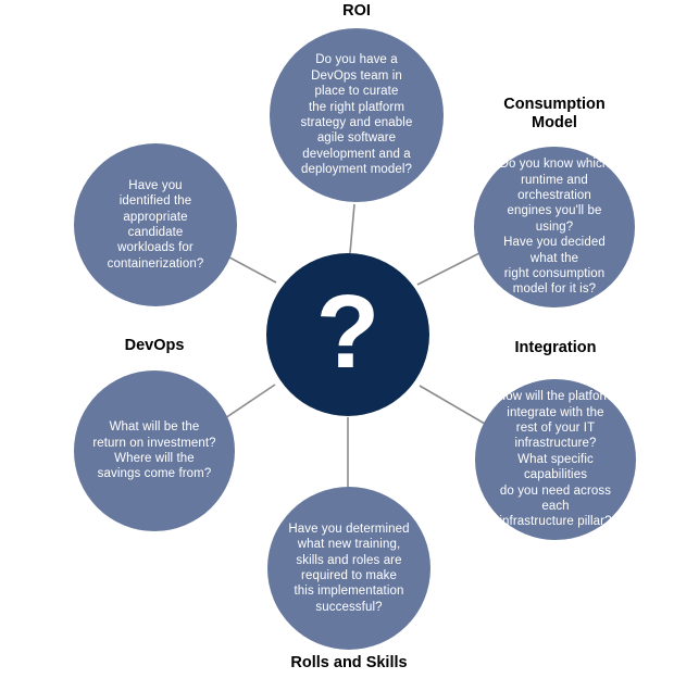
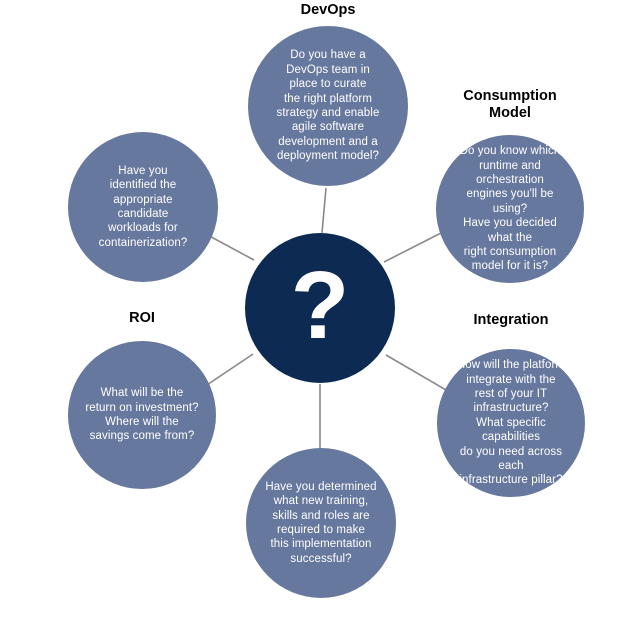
- ROI
+ DevOps
  Do you have a
  DevOps team in
  place to curate
  the right platform
  strategy and enable
  agile software
  development and a
  deployment model?
  Consumption
  Model
  Do you know which
  runtime and orchestration
  engines you'll be
  using?
  Have you decided
  what the
  right consumption
  model for it is?
  Integration
  How will the platform
  integrate with the
  rest of your IT
  infrastructure?
  What specific capabilities
  do you need across each
  infrastructure pillar?
  Have you determined
  what new training,
  skills and roles are
  required to make
  this implementation
  successful?
- Rolls and Skills
- DevOps
+ ROI
  What will be the
  return on investment?
  Where will the
  savings come from?
  Have you
  identified the
  appropriate
  candidate
  workloads for
  containerization?
  ?
